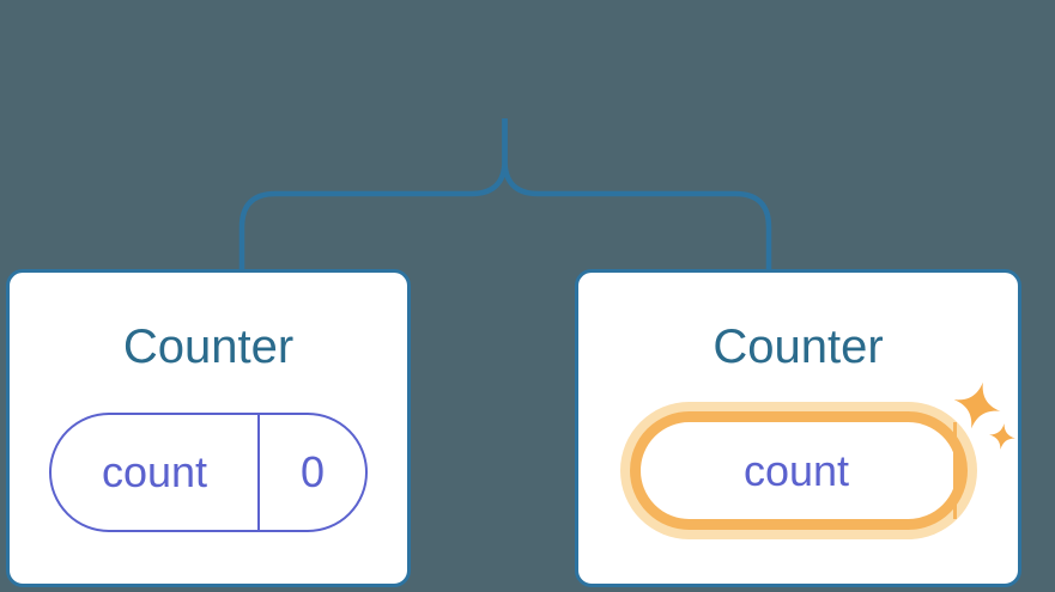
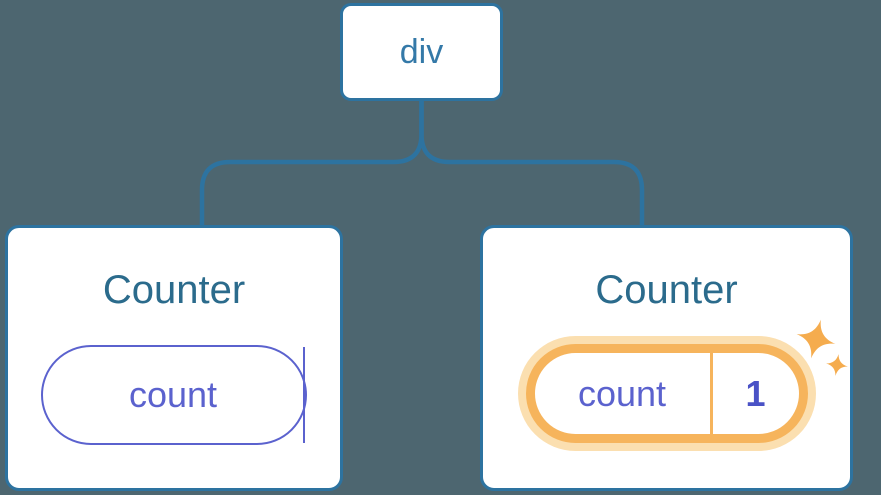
+ div
  Counter
  count
- 0
  Counter
  count
+ 1
